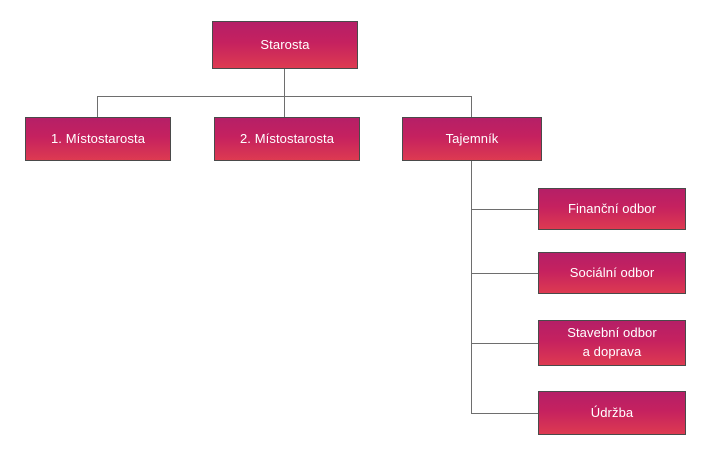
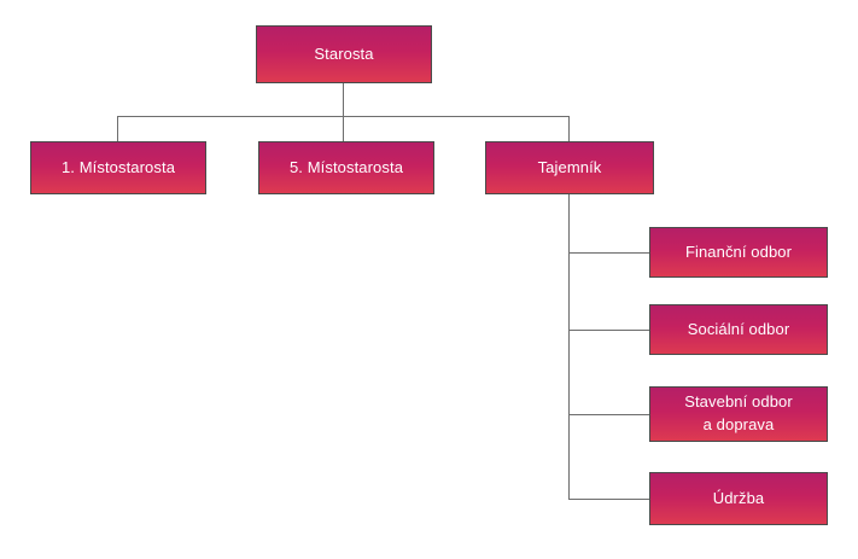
  Starosta
  1. Místostarosta
- 2. Místostarosta
+ 5. Místostarosta
  Tajemník
  Finanční odbor
  Sociální odbor
  Stavební odbor
  a doprava
  Údržba
